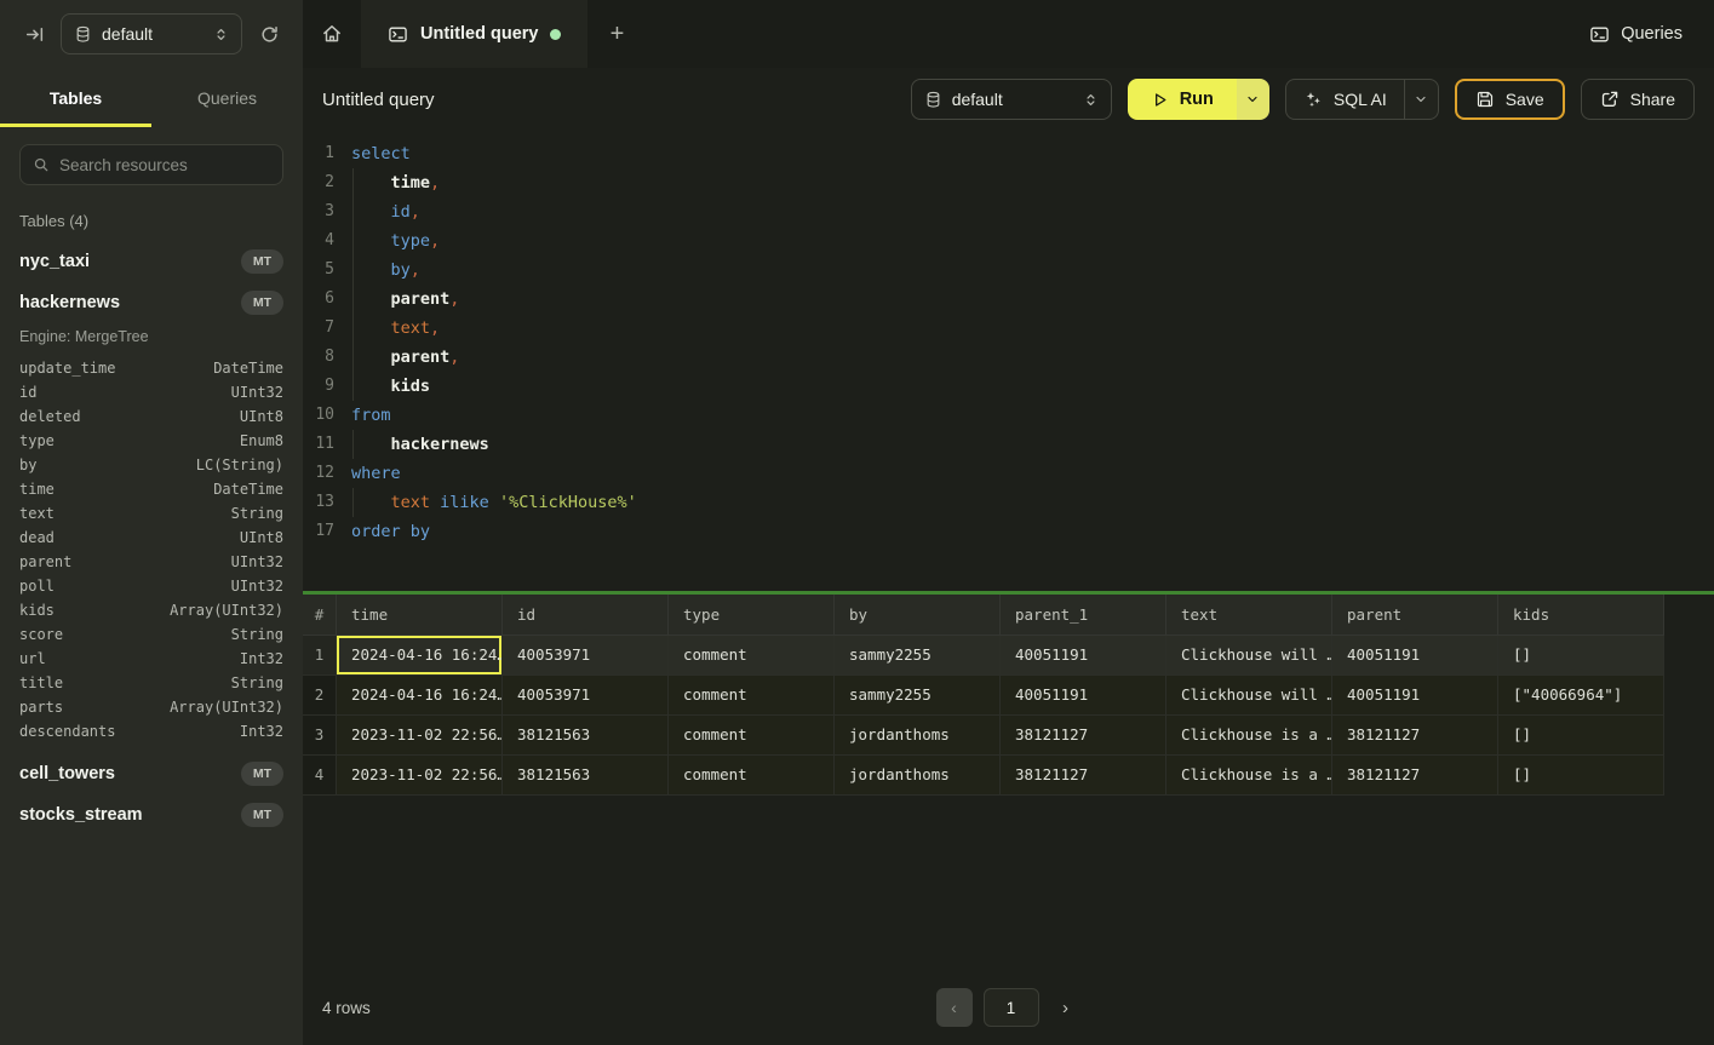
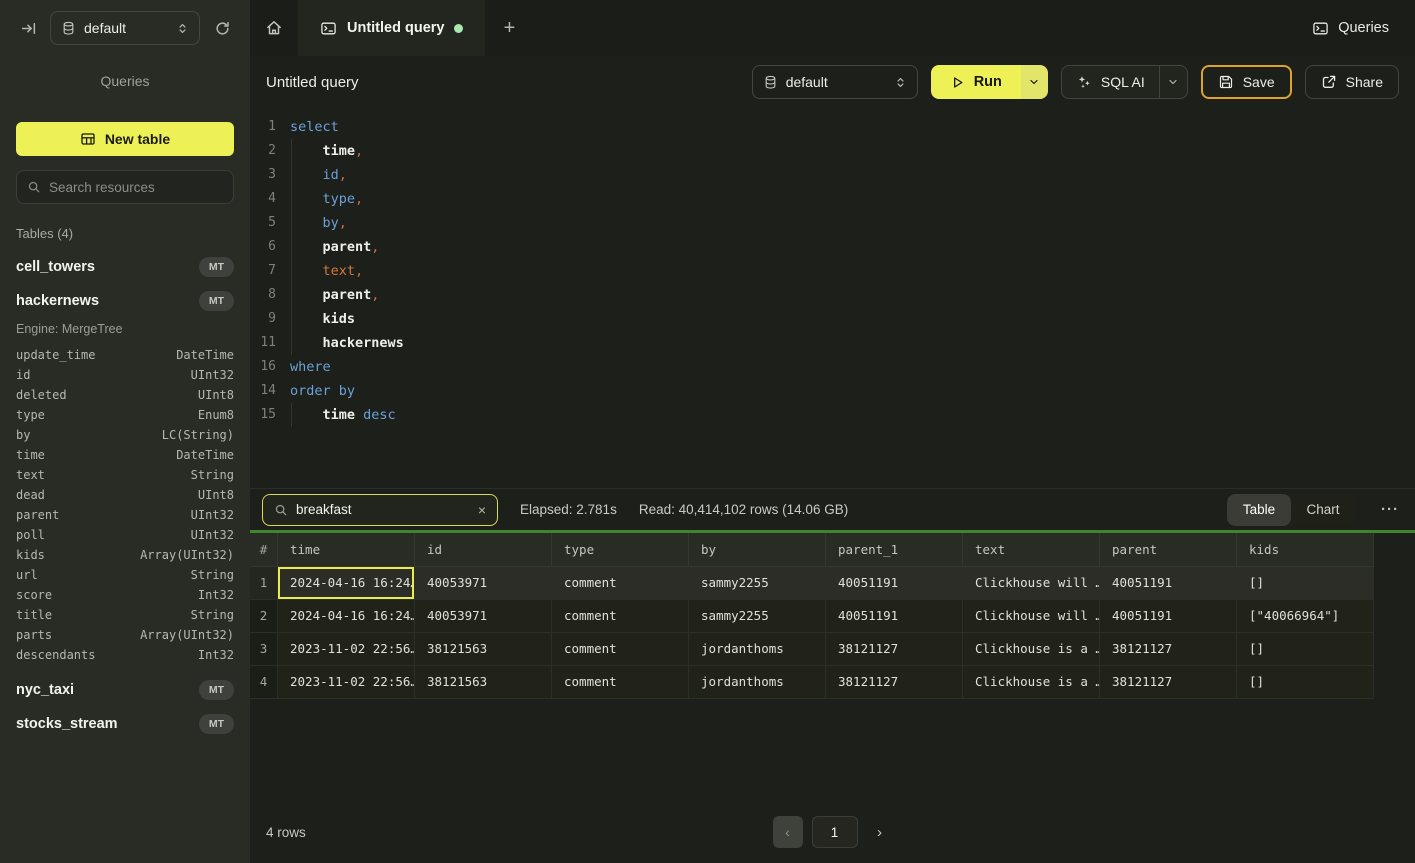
  default
  Untitled query
  +
  Queries
- Tables
  Queries
+ New table
  Search resources
  Tables (4)
- nyc_taxi
+ cell_towers
  MT
  hackernews
  MT
  Engine: MergeTree
  update_time
  DateTime
  id
  UInt32
  deleted
  UInt8
  type
  Enum8
  by
  LC(String)
  time
  DateTime
  text
  String
  dead
  UInt8
  parent
  UInt32
  poll
  UInt32
  kids
  Array(UInt32)
- score
+ url
  String
- url
+ score
  Int32
  title
  String
  parts
  Array(UInt32)
  descendants
  Int32
- cell_towers
+ nyc_taxi
  MT
  stocks_stream
  MT
  Untitled query
  default
  Run
  SQL AI
  Save
  Share
  1
  select
  2
  time,
  3
  id,
  4
  type,
  5
  by,
  6
  parent,
  7
  text,
  8
  parent,
  9
  kids
- 10
- from
  11
  hackernews
- 12
+ 16
  where
- 13
- text ilike '%ClickHouse%'
- 17
+ 14
  order by
+ 15
+ time desc
+ breakfast
+ ×
+ Elapsed: 2.781s
+ Read: 40,414,102 rows (14.06 GB)
+ Table
+ Chart
+ ···
  #
  time
  id
  type
  by
  parent_1
  text
  parent
  kids
  1
  2024-04-16 16:24
  40053971
  comment
  sammy2255
  40051191
  Clickhouse will
  40051191
  []
  2
  2024-04-16 16:24
  40053971
  comment
  sammy2255
  40051191
  Clickhouse will
  40051191
  ["40066964"]
  3
  2023-11-02 22:56
  38121563
  comment
  jordanthoms
  38121127
  Clickhouse is a
  38121127
  []
  4
  2023-11-02 22:56
  38121563
  comment
  jordanthoms
  38121127
  Clickhouse is a
  38121127
  []
  4 rows
  ‹
  1
  ›
